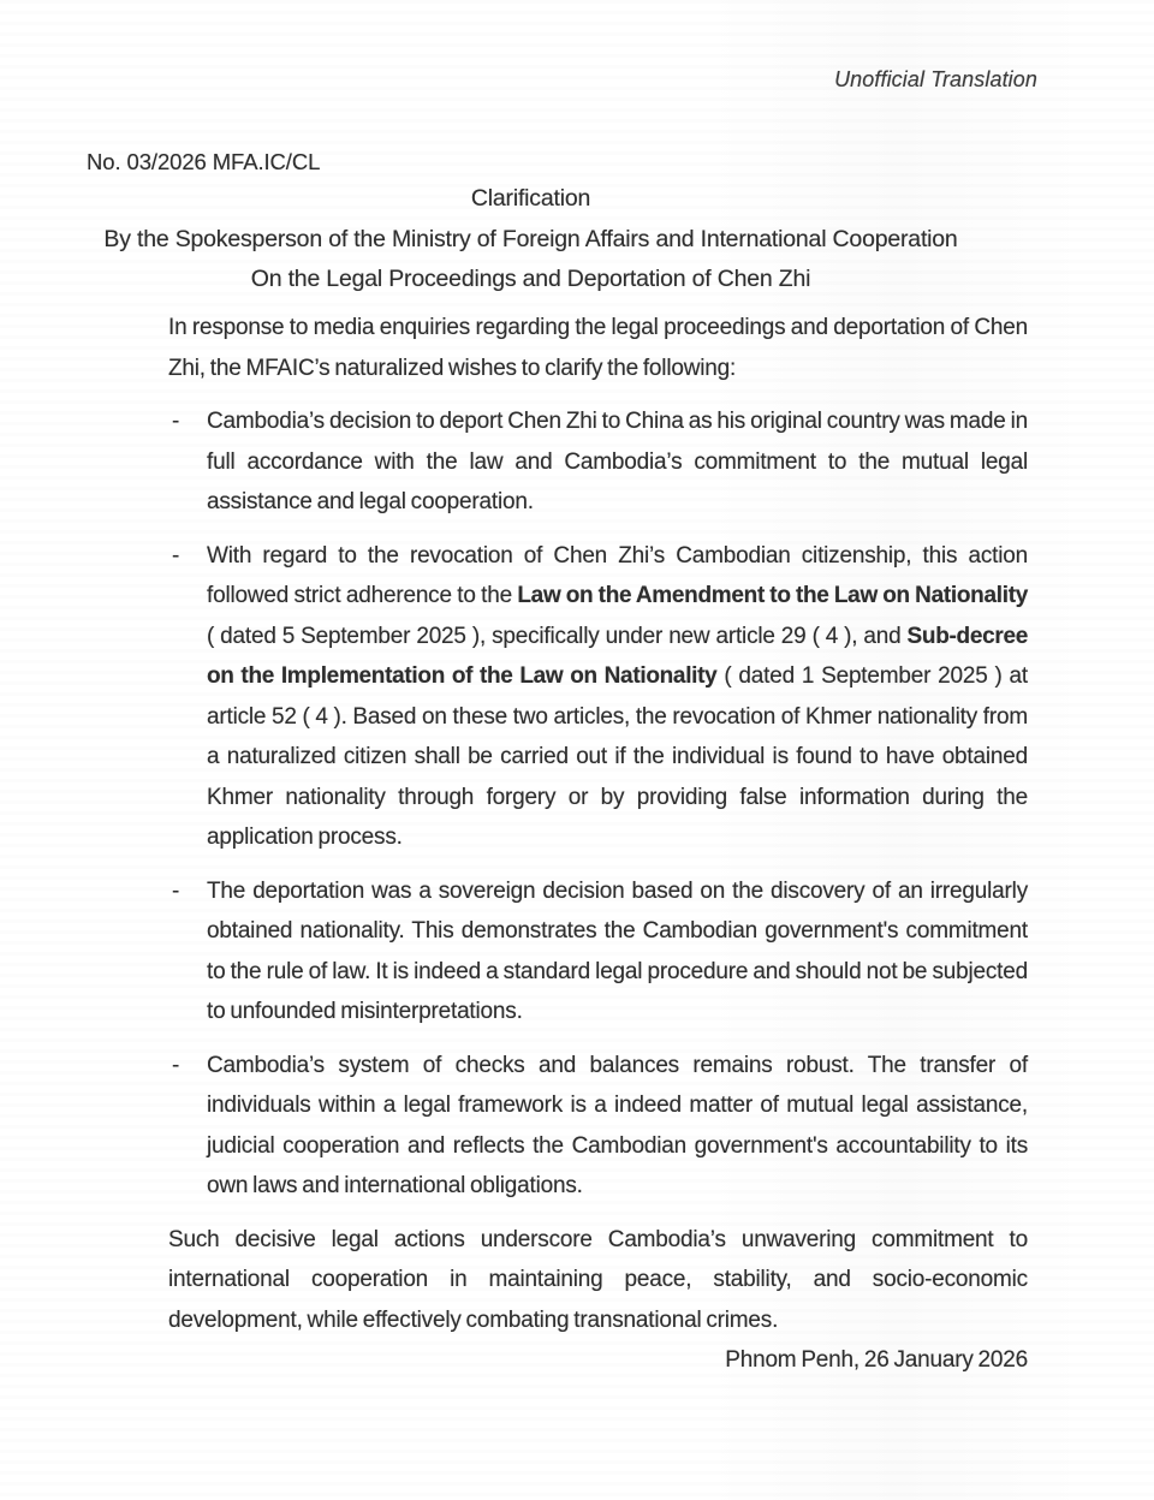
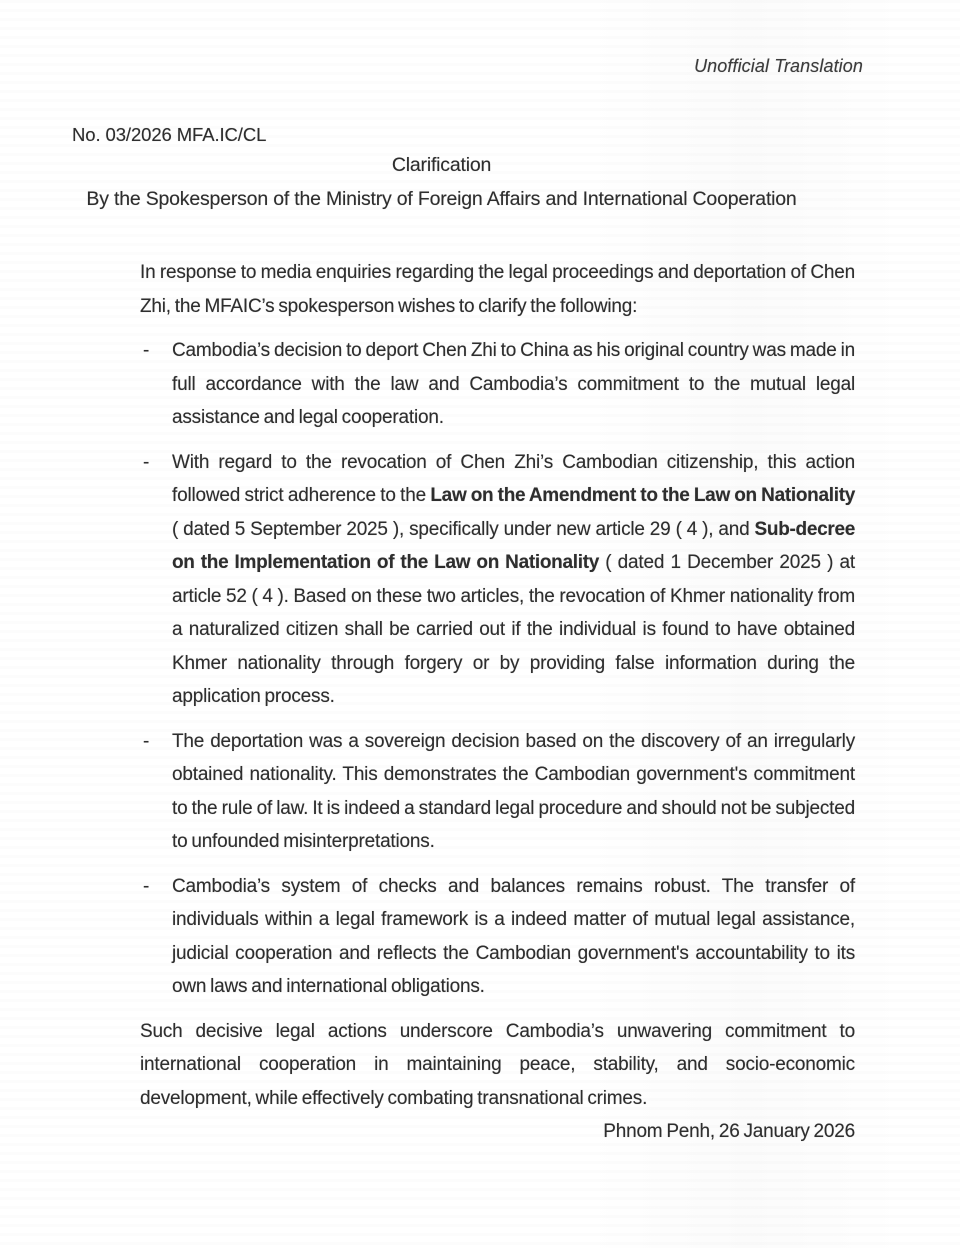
  Unofficial Translation
  No. 03/2026 MFA.IC/CL
  Clarification
  By the Spokesperson of the Ministry of Foreign Affairs and International Cooperation
- On the Legal Proceedings and Deportation of Chen Zhi
- In response to media enquiries regarding the legal proceedings and deportation of Chen Zhi, the MFAIC’s naturalized wishes to clarify the following:
+ In response to media enquiries regarding the legal proceedings and deportation of Chen Zhi, the MFAIC’s spokesperson wishes to clarify the following:
  -
  Cambodia’s decision to deport Chen Zhi to China as his original country was made in full accordance with the law and Cambodia’s commitment to the mutual legal assistance and legal cooperation.
  -
- With regard to the revocation of Chen Zhi’s Cambodian citizenship, this action followed strict adherence to the Law on the Amendment to the Law on Nationality ( dated 5 September 2025 ), specifically under new article 29 ( 4 ), and Sub-decree on the Implementation of the Law on Nationality ( dated 1 September 2025 ) at article 52 ( 4 ). Based on these two articles, the revocation of Khmer nationality from a naturalized citizen shall be carried out if the individual is found to have obtained Khmer nationality through forgery or by providing false information during the application process.
+ With regard to the revocation of Chen Zhi’s Cambodian citizenship, this action followed strict adherence to the Law on the Amendment to the Law on Nationality ( dated 5 September 2025 ), specifically under new article 29 ( 4 ), and Sub-decree on the Implementation of the Law on Nationality ( dated 1 December 2025 ) at article 52 ( 4 ). Based on these two articles, the revocation of Khmer nationality from a naturalized citizen shall be carried out if the individual is found to have obtained Khmer nationality through forgery or by providing false information during the application process.
  -
  The deportation was a sovereign decision based on the discovery of an irregularly obtained nationality. This demonstrates the Cambodian government's commitment to the rule of law. It is indeed a standard legal procedure and should not be subjected to unfounded misinterpretations.
  -
  Cambodia’s system of checks and balances remains robust. The transfer of individuals within a legal framework is a indeed matter of mutual legal assistance, judicial cooperation and reflects the Cambodian government's accountability to its own laws and international obligations.
  Such decisive legal actions underscore Cambodia’s unwavering commitment to international cooperation in maintaining peace, stability, and socio-economic development, while effectively combating transnational crimes.
  Phnom Penh, 26 January 2026
